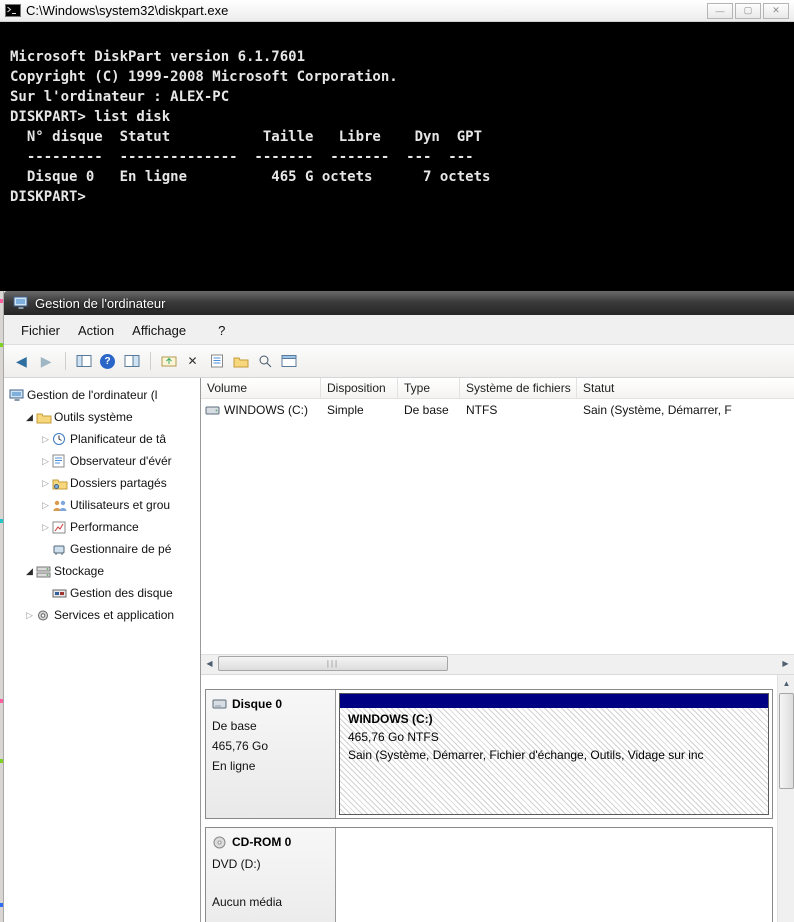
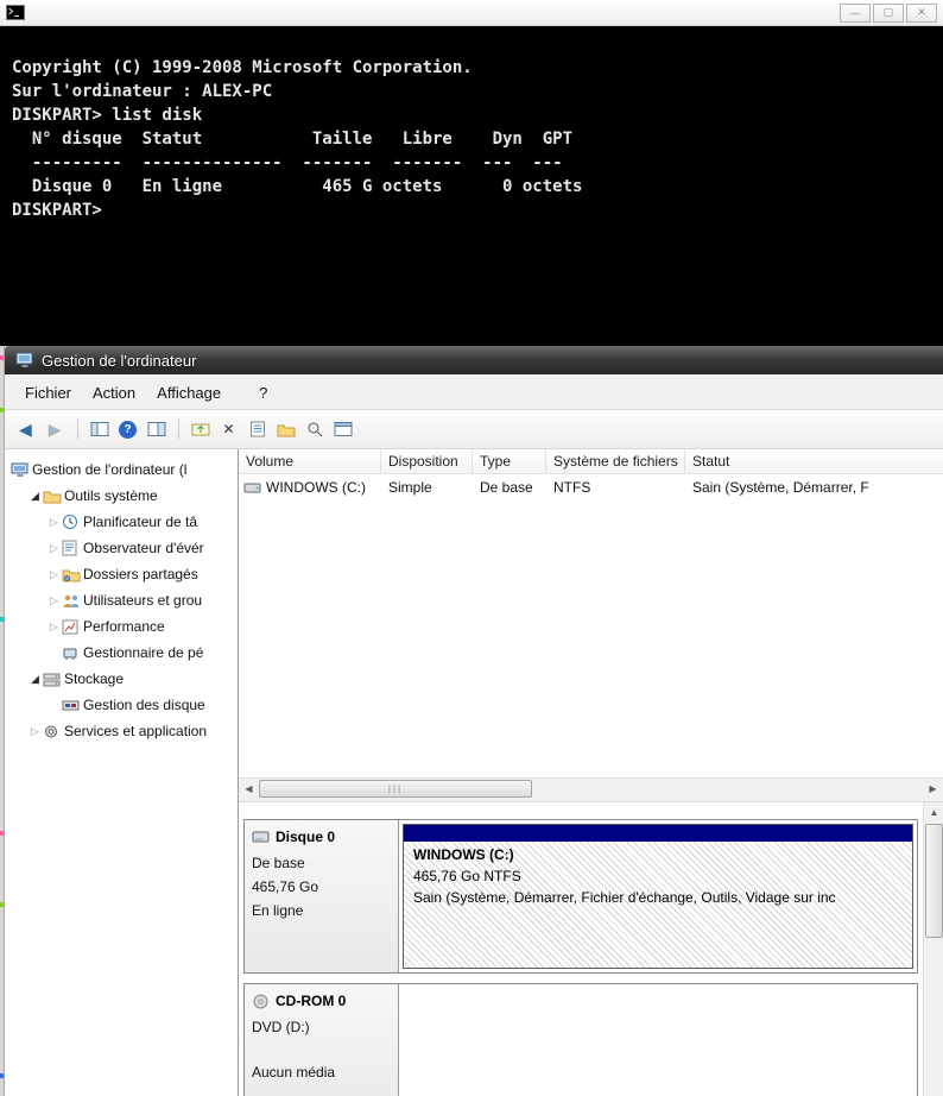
- C:\Windows\system32\diskpart.exe
  —
  ▢
  ✕
- Microsoft DiskPart version 6.1.7601
  Copyright (C) 1999-2008 Microsoft Corporation.
  Sur l'ordinateur : ALEX-PC
  DISKPART> list disk
  N° disque Statut Taille Libre Dyn GPT
  --------- -------------- ------- ------- --- ---
- Disque 0 En ligne 465 G octets 7 octets
+ Disque 0 En ligne 465 G octets 0 octets
  DISKPART>
  Gestion de l'ordinateur
  Fichier
  Action
  Affichage
  ?
  ◀
  ▶
  ?
  ✕
  Gestion de l'ordinateur (l
  ◢
  Outils système
  ▷
  Planificateur de tâ
  ▷
  Observateur d'évér
  ▷
  Dossiers partagés
  ▷
  Utilisateurs et grou
  ▷
  Performance
  Gestionnaire de pé
  ◢
  Stockage
  Gestion des disque
  ▷
  Services et application
  Volume
  Disposition
  Type
  Système de fichiers
  Statut
  WINDOWS (C:)
  Simple
  De base
  NTFS
  Sain (Système, Démarrer, F
  ◀
  |||
  ▶
  Disque 0
  De base
  465,76 Go
  En ligne
  WINDOWS (C:)
  465,76 Go NTFS
  Sain (Système, Démarrer, Fichier d'échange, Outils, Vidage sur inc
  CD-ROM 0
  DVD (D:)
  Aucun média
  ▲
